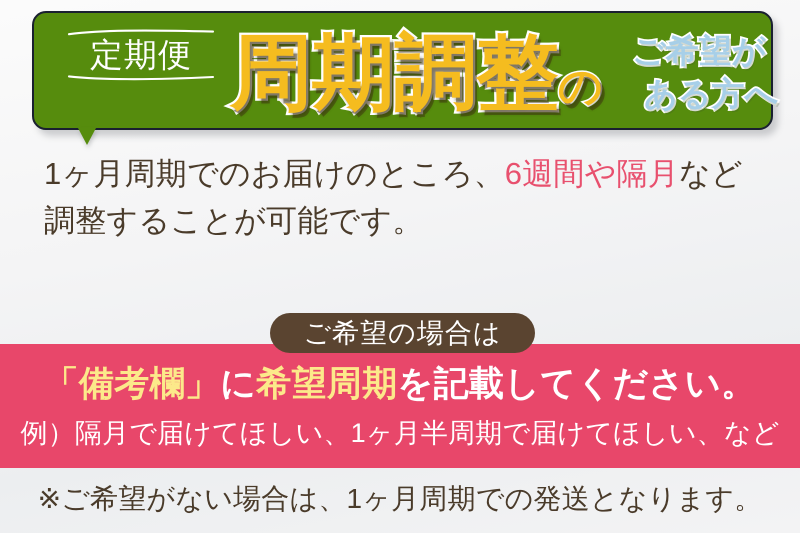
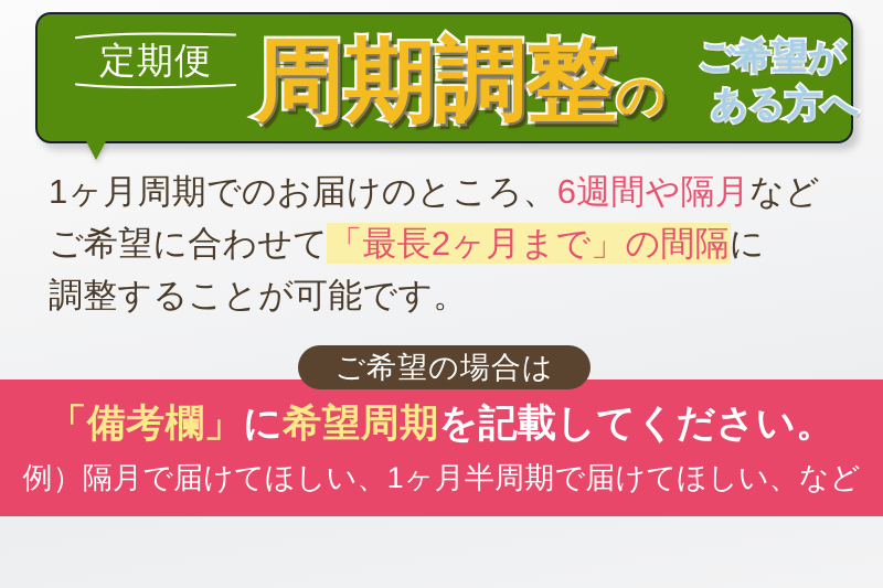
  定期便
  周期調整の
  ご希望が
  ある方へ
  1ヶ月周期でのお届けのところ、6週間や隔月など
+ ご希望に合わせて「最長2ヶ月まで」の間隔に
  調整することが可能です。
  「備考欄」に希望周期を記載してください。
  例）隔月で届けてほしい、1ヶ月半周期で届けてほしい、など
  ご希望の場合は
- ※ご希望がない場合は、1ヶ月周期での発送となります。
